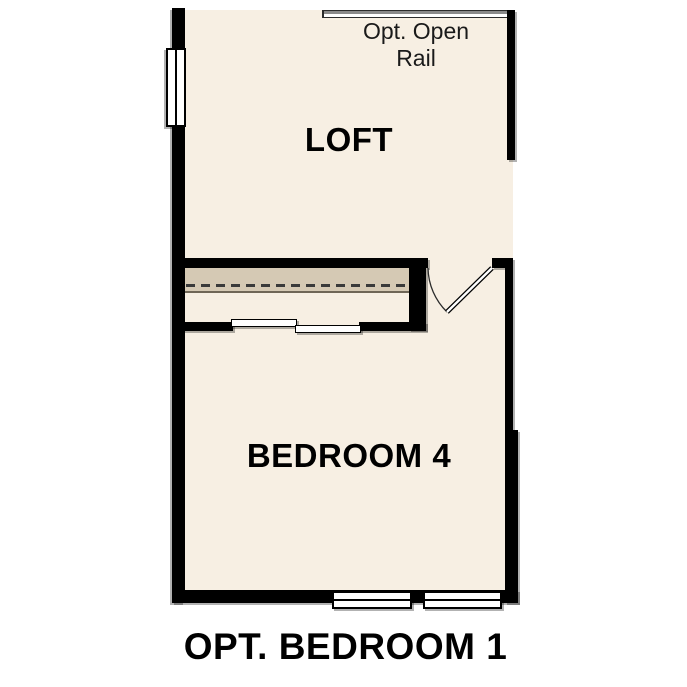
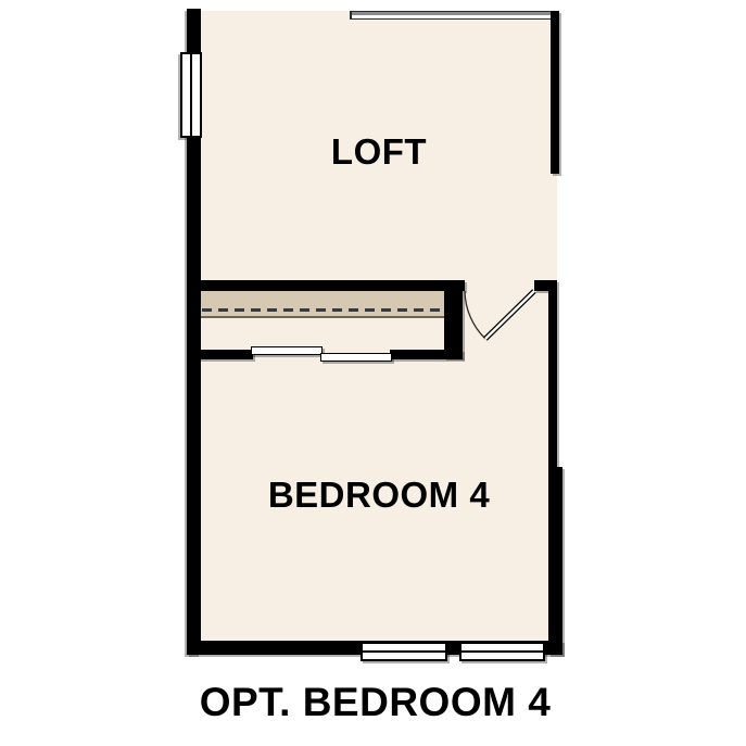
- Opt. Open
- Rail
  LOFT
  BEDROOM 4
- OPT. BEDROOM 1
+ OPT. BEDROOM 4
